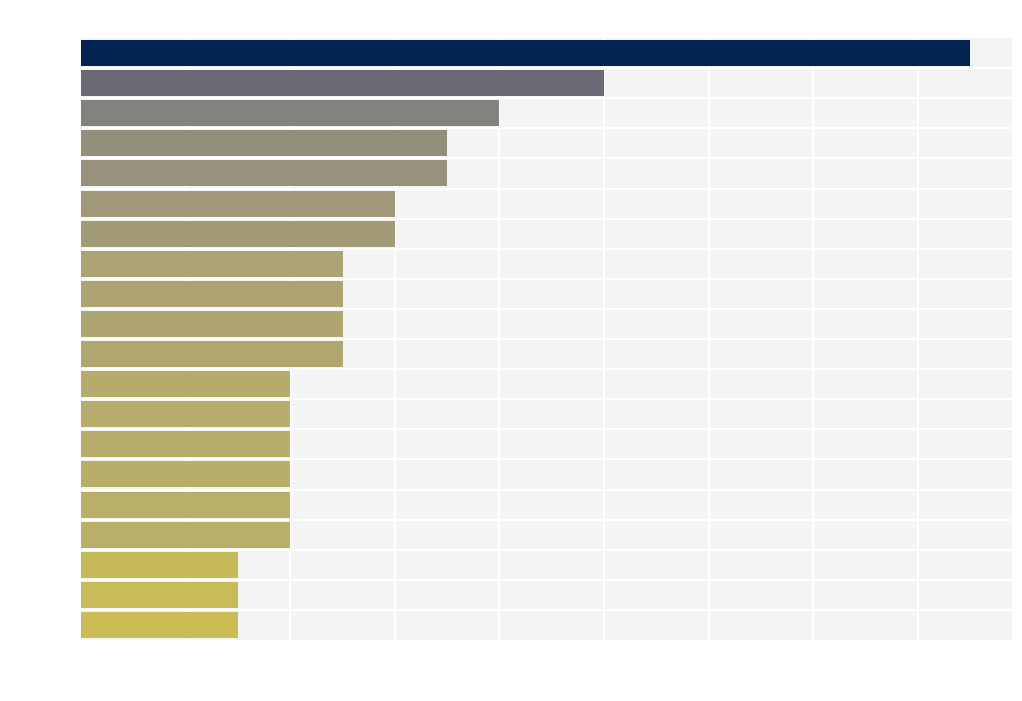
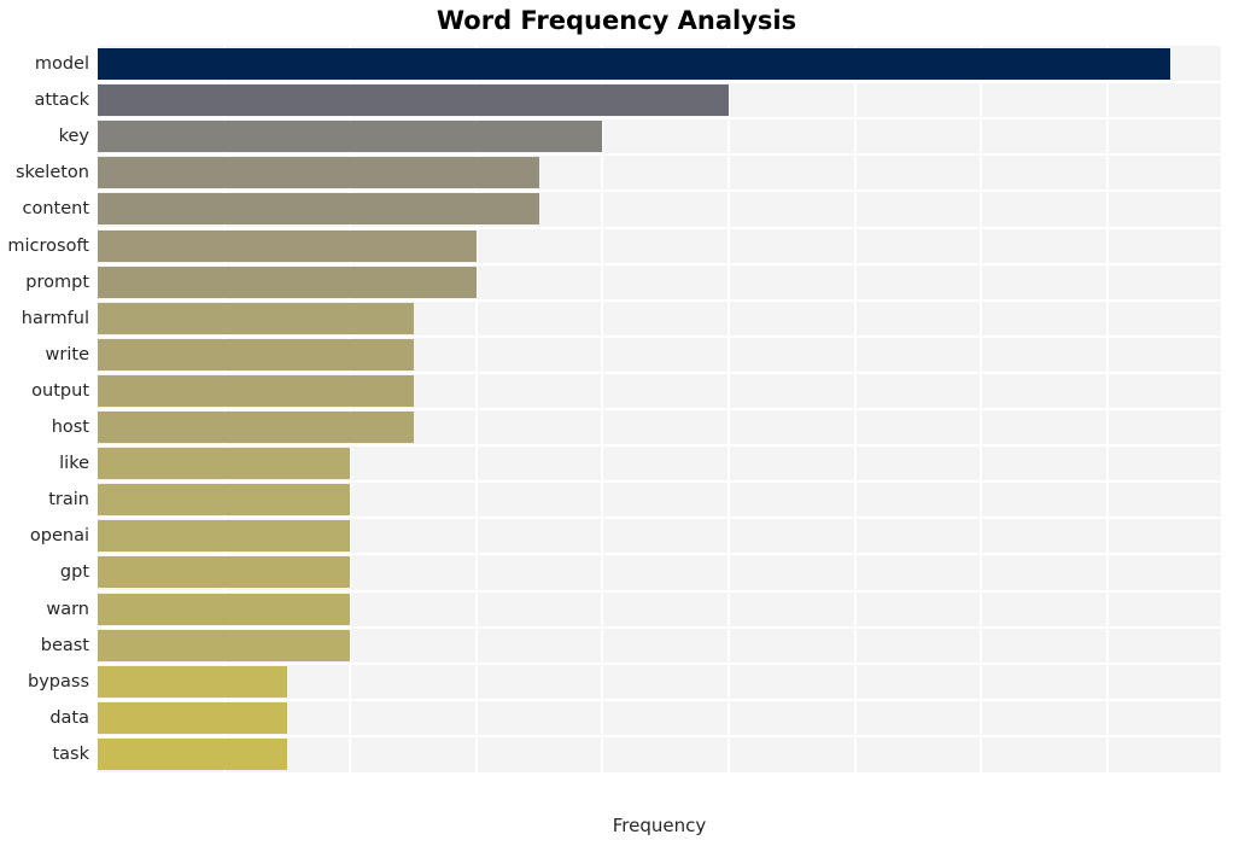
+ Word Frequency Analysis
+ model
+ attack
+ key
+ skeleton
+ content
+ microsoft
+ prompt
+ harmful
+ write
+ output
+ host
+ like
+ train
+ openai
+ gpt
+ warn
+ beast
+ bypass
+ data
+ task
+ Frequency
